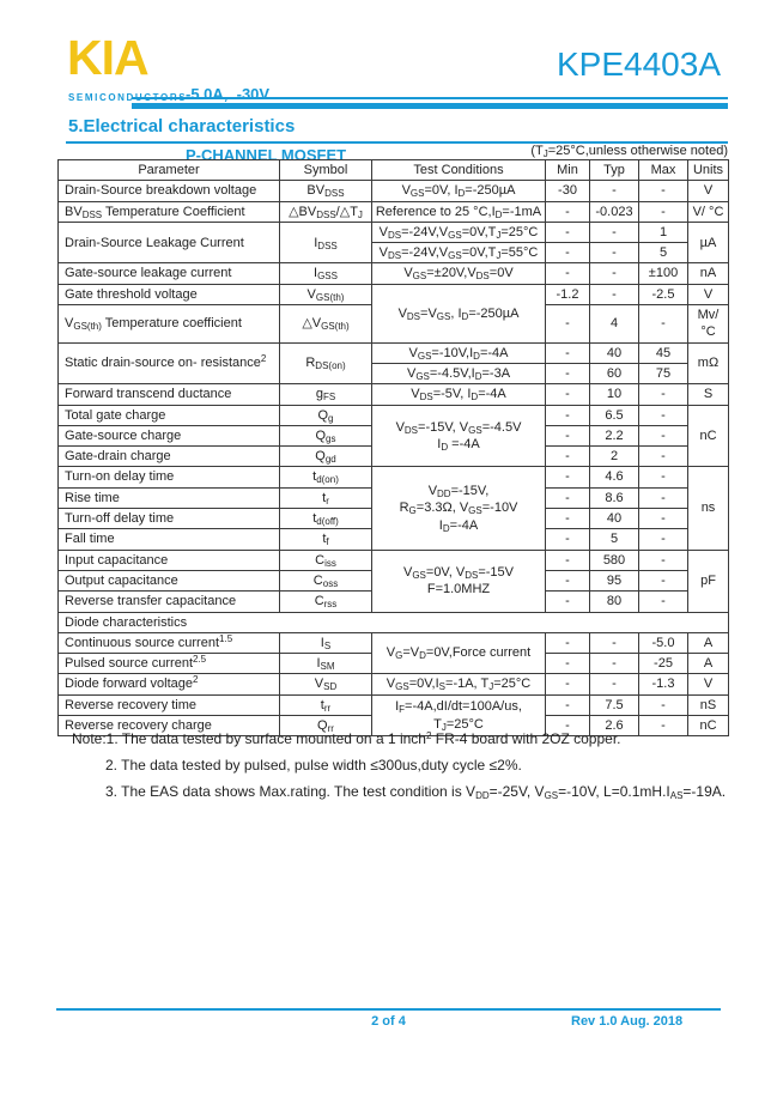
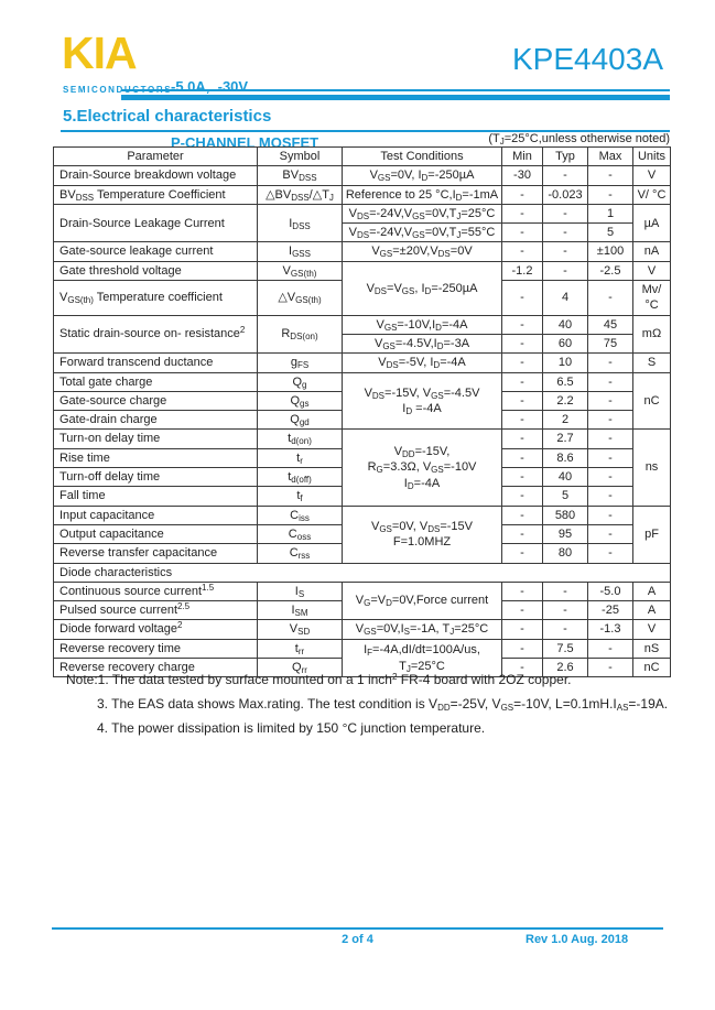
  KIA
  -5.0A, -30V
  P-CHANNEL MOSFET
  KPE4403A
  5.Electrical characteristics
  (TJ=25°C,unless otherwise noted)
  Parameter	Symbol	Test Conditions	Min	Typ	Max	Units
  Drain-Source breakdown voltage	BVDSS	VGS=0V, ID=-250µA	-30	-	-	V
  BVDSS Temperature Coefficient	△BVDSS/△TJ	Reference to 25 °C,ID=-1mA	-	-0.023	-	V/ °C
  Drain-Source Leakage Current	IDSS	VDS=-24V,VGS=0V,TJ=25°C	-	-	1	µA
  VDS=-24V,VGS=0V,TJ=55°C	-	-	5
  Gate-source leakage current	IGSS	VGS=±20V,VDS=0V	-	-	±100	nA
  Gate threshold voltage	VGS(th)	VDS=VGS, ID=-250µA	-1.2	-	-2.5	V
  VGS(th) Temperature coefficient	△VGS(th)	-	4	-	Mv/°C
  Static drain-source on- resistance2	RDS(on)	VGS=-10V,ID=-4A	-	40	45	mΩ
  VGS=-4.5V,ID=-3A	-	60	75
  Forward transcend ductance	gFS	VDS=-5V, ID=-4A	-	10	-	S
  Total gate charge	Qg	VDS=-15V, VGS=-4.5VID =-4A	-	6.5	-	nC
  Gate-source charge	Qgs	-	2.2	-
  Gate-drain charge	Qgd	-	2	-
- Turn-on delay time	td(on)	VDD=-15V,RG=3.3Ω, VGS=-10VID=-4A	-	4.6	-	ns
+ Turn-on delay time	td(on)	VDD=-15V,RG=3.3Ω, VGS=-10VID=-4A	-	2.7	-	ns
  Rise time	tr	-	8.6	-
  Turn-off delay time	td(off)	-	40	-
  Fall time	tf	-	5	-
  Input capacitance	Ciss	VGS=0V, VDS=-15VF=1.0MHZ	-	580	-	pF
  Output capacitance	Coss	-	95	-
  Reverse transfer capacitance	Crss	-	80	-
  Diode characteristics
  Continuous source current1.5	IS	VG=VD=0V,Force current	-	-	-5.0	A
  Pulsed source current2.5	ISM	-	-	-25	A
  Diode forward voltage2	VSD	VGS=0V,IS=-1A, TJ=25°C	-	-	-1.3	V
  Reverse recovery time	trr	IF=-4A,dI/dt=100A/us,TJ=25°C	-	7.5	-	nS
  Reverse recovery charge	Qrr	-	2.6	-	nC
  Note:1. The data tested by surface mounted on a 1 inch2 FR-4 board with 2OZ copper.
- 2. The data tested by pulsed, pulse width ≤300us,duty cycle ≤2%.
  3. The EAS data shows Max.rating. The test condition is VDD=-25V, VGS=-10V, L=0.1mH.IAS=-19A.
+ 4. The power dissipation is limited by 150 °C junction temperature.
  2 of 4
  Rev 1.0 Aug. 2018
